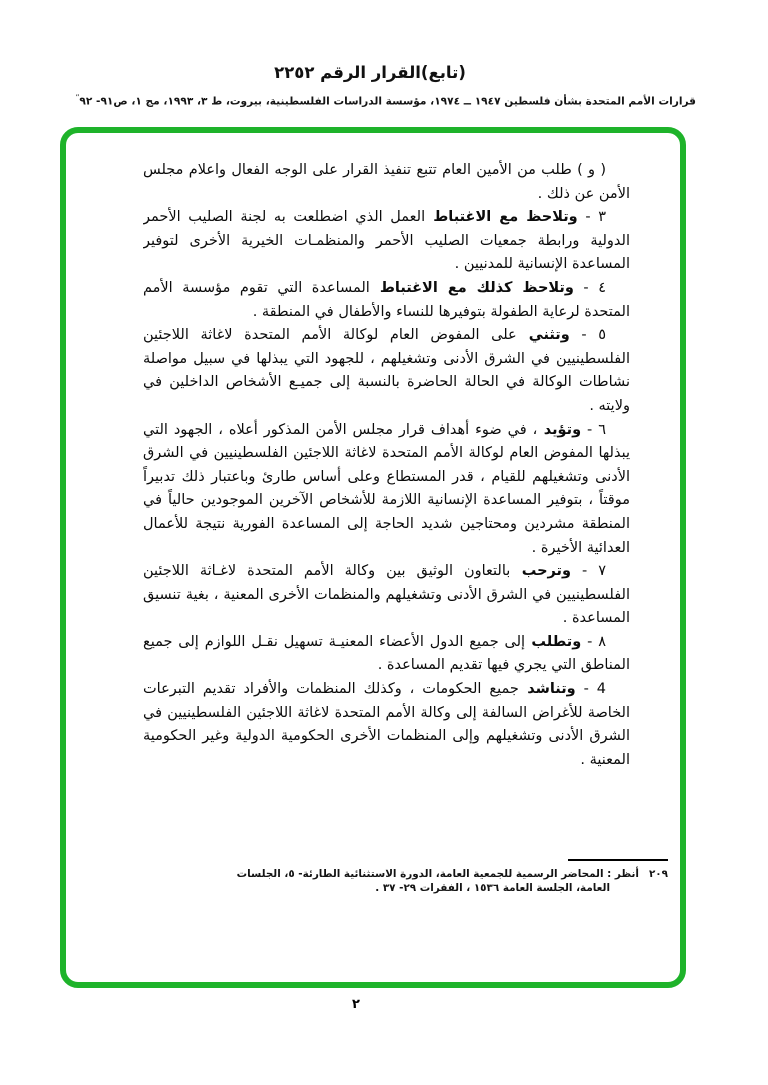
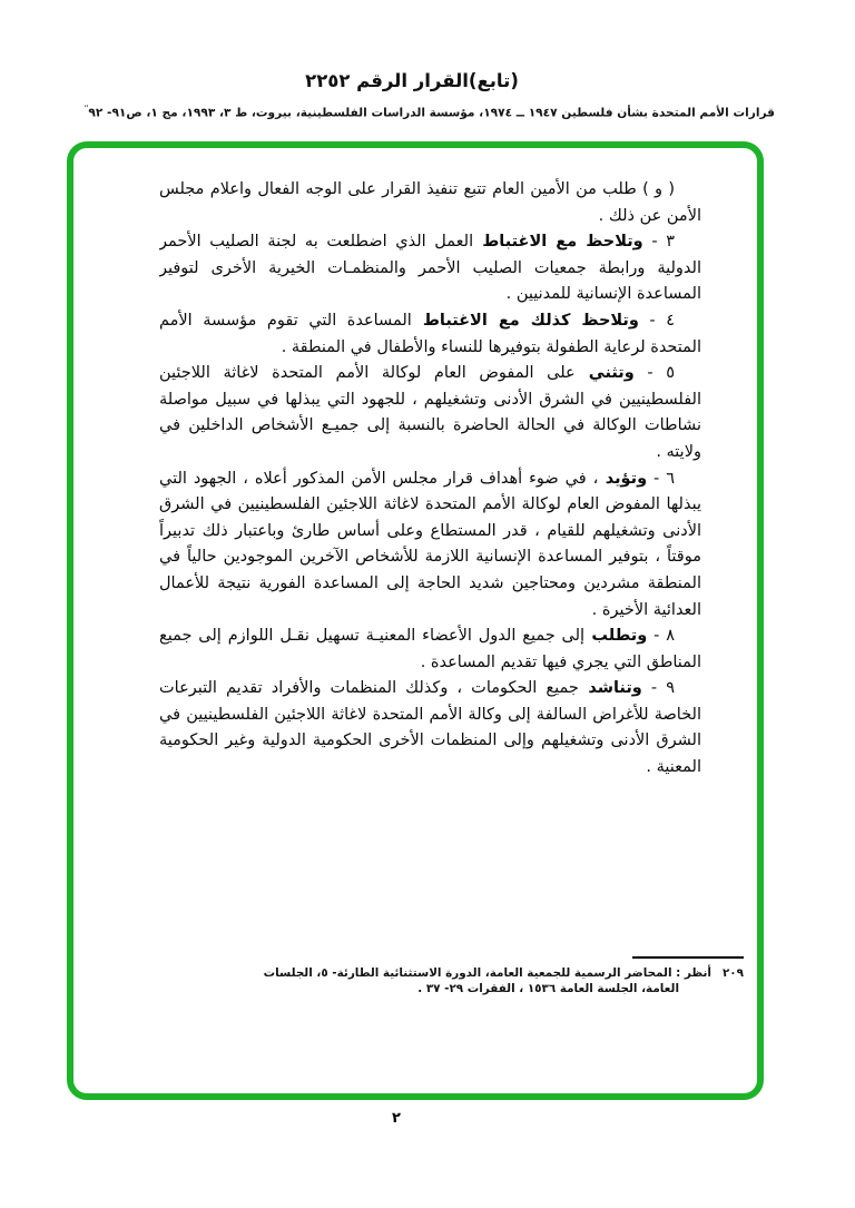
  (تابع)القرار الرقم ٢٢٥٢
  قرارات الأمم المتحدة بشأن فلسطين ١٩٤٧ ــ ١٩٧٤، مؤسسة الدراسات الفلسطينية، بيروت، ط ٣، ١٩٩٣، مج ١، ص٩١- ٩٢ʺ
  ( و ) طلب من الأمين العام تتبع تنفيذ القرار على الوجه الفعال واعلام مجلس الأمن عن ذلك .
  ٣ - وتلاحظ مع الاغتباط العمل الذي اضطلعت به لجنة الصليب الأحمر الدولية ورابطة جمعيات الصليب الأحمر والمنظمـات الخيرية الأخرى لتوفير المساعدة الإنسانية للمدنيين .
  ٤ - وتلاحظ كذلك مع الاغتباط المساعدة التي تقوم مؤسسة الأمم المتحدة لرعاية الطفولة بتوفيرها للنساء والأطفال في المنطقة .
  ٥ - وتثني على المفوض العام لوكالة الأمم المتحدة لاغاثة اللاجئين الفلسطينيين في الشرق الأدنى وتشغيلهم ، للجهود التي يبذلها في سبيل مواصلة نشاطات الوكالة في الحالة الحاضرة بالنسبة إلى جميـع الأشخاص الداخلين في ولايته .
  ٦ - وتؤيد ، في ضوء أهداف قرار مجلس الأمن المذكور أعلاه ، الجهود التي يبذلها المفوض العام لوكالة الأمم المتحدة لاغاثة اللاجئين الفلسطينيين في الشرق الأدنى وتشغيلهم للقيام ، قدر المستطاع وعلى أساس طارئ وباعتبار ذلك تدبيراً موقتاً ، بتوفير المساعدة الإنسانية اللازمة للأشخاص الآخرين الموجودين حالياً في المنطقة مشردين ومحتاجين شديد الحاجة إلى المساعدة الفورية نتيجة للأعمال العدائية الأخيرة .
- ٧ - وترحب بالتعاون الوثيق بين وكالة الأمم المتحدة لاغـاثة اللاجئين الفلسطينيين في الشرق الأدنى وتشغيلهم والمنظمات الأخرى المعنية ، بغية تنسيق المساعدة .
  ٨ - وتطلب إلى جميع الدول الأعضاء المعنيـة تسهيل نقـل اللوازم إلى جميع المناطق التي يجري فيها تقديم المساعدة .
- 4 - وتناشد جميع الحكومات ، وكذلك المنظمات والأفراد تقديم التبرعات الخاصة للأغراض السالفة إلى وكالة الأمم المتحدة لاغاثة اللاجئين الفلسطينيين في الشرق الأدنى وتشغيلهم وإلى المنظمات الأخرى الحكومية الدولية وغير الحكومية المعنية .
+ ٩ - وتناشد جميع الحكومات ، وكذلك المنظمات والأفراد تقديم التبرعات الخاصة للأغراض السالفة إلى وكالة الأمم المتحدة لاغاثة اللاجئين الفلسطينيين في الشرق الأدنى وتشغيلهم وإلى المنظمات الأخرى الحكومية الدولية وغير الحكومية المعنية .
  ٢٠٩أنظر : المحاضر الرسمية للجمعية العامة، الدورة الاستثنائية الطارئة- ٥، الجلسات
  العامة، الجلسة العامة ١٥٣٦ ، الفقرات ٢٩- ٣٧ .
  ٢
